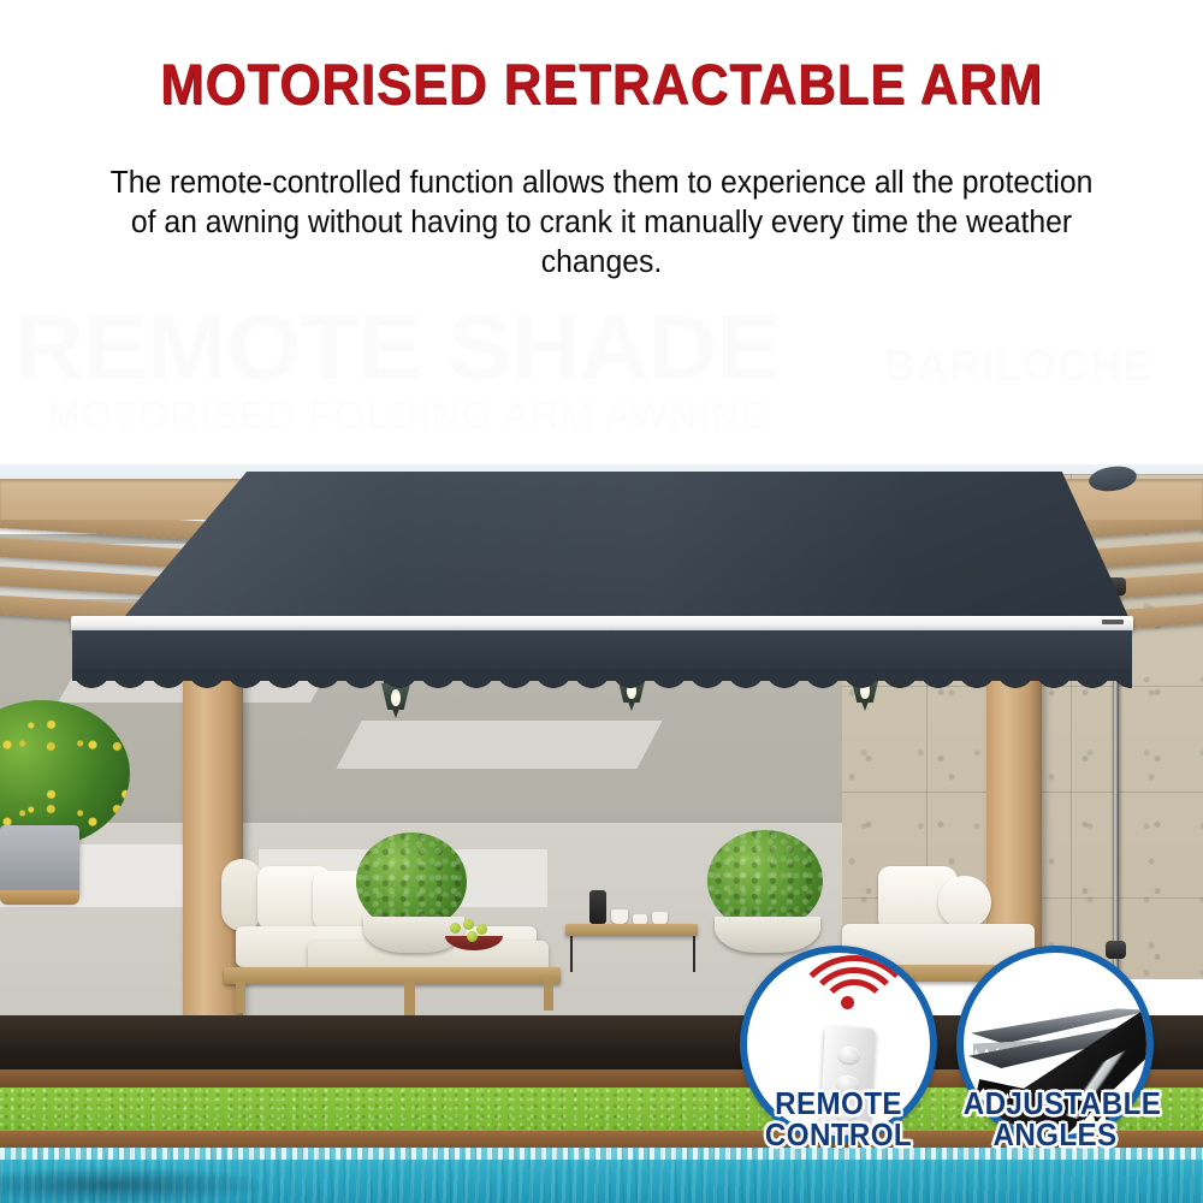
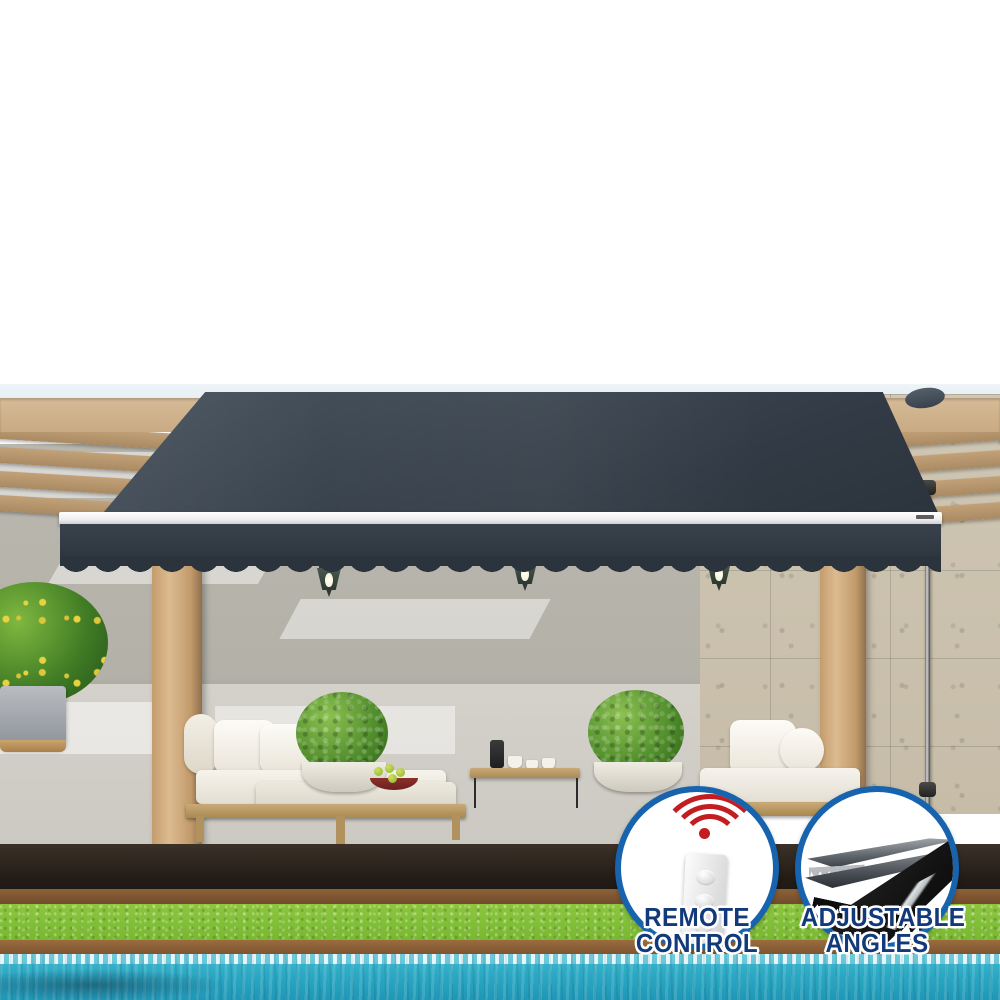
- MOTORISED RETRACTABLE ARM
- The remote-controlled function allows them to experience all the protection of an awning without having to crank it manually every time the weather changes.
  REMOTE
  CONTROL
  ADJUSTABLE
  ANGLES
